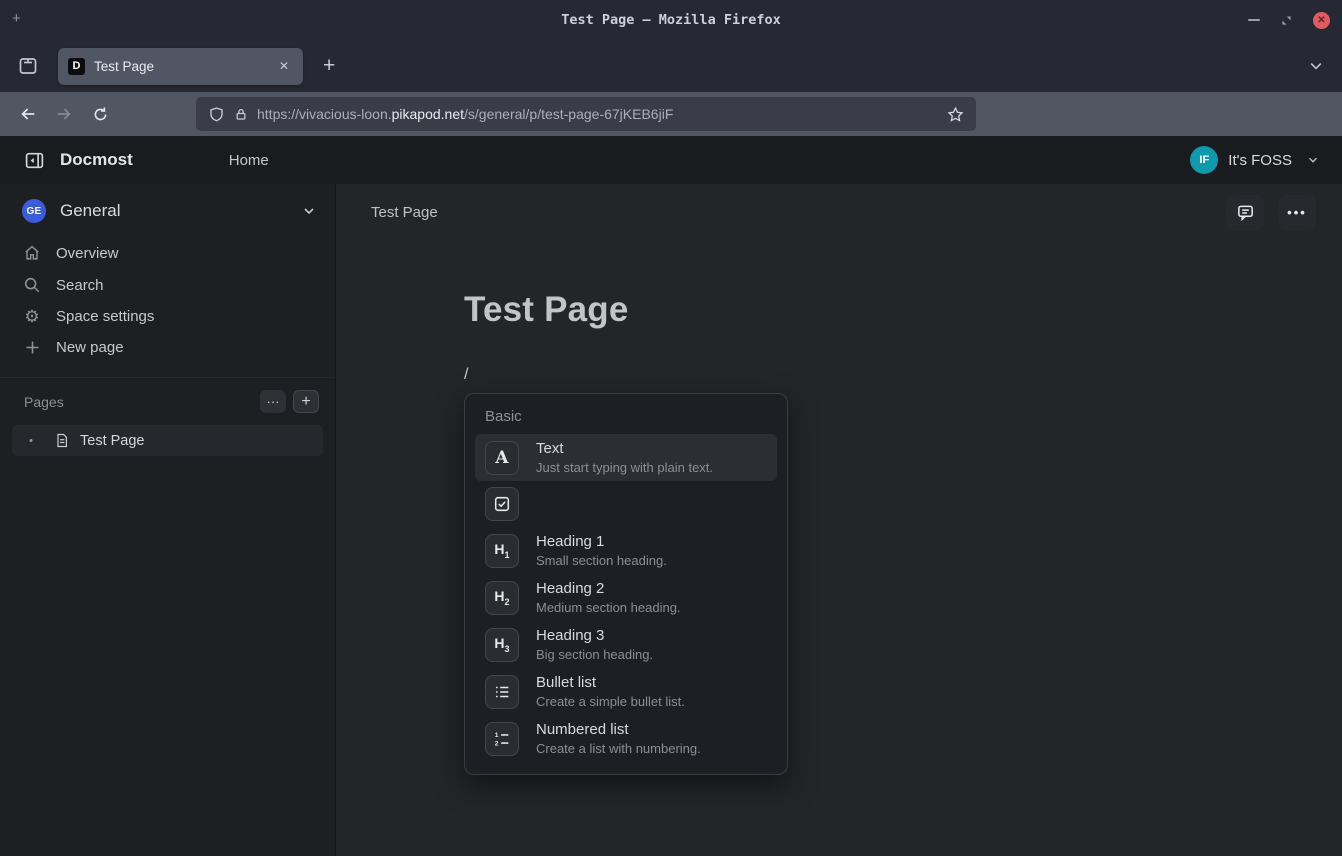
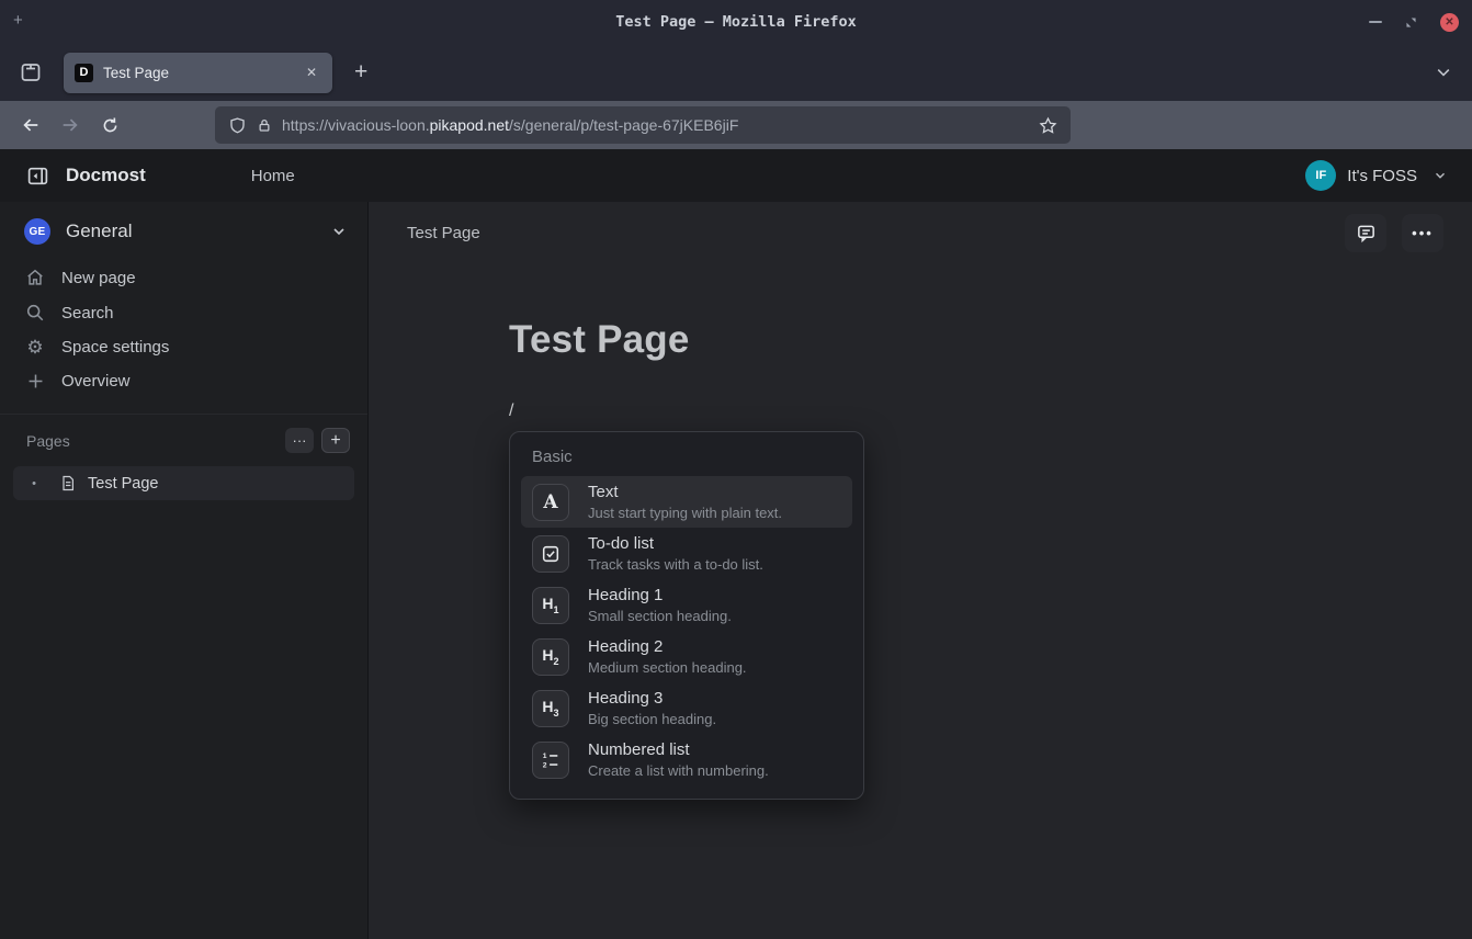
  +
  Test Page — Mozilla Firefox
  ✕
  D
  Test Page
  ✕
  +
  https://vivacious-loon.pikapod.net/s/general/p/test-page-67jKEB6jiF
  Docmost
  Home
  IF
  It's FOSS
  GE
  General
- Overview
+ New page
  Search
  ⚙
  Space settings
- New page
+ Overview
  Pages
  ···
  +
  •
  Test Page
  Test Page
  •••
  Test Page
  /
  Basic
  A
  Text
  Just start typing with plain text.
+ To-do list
+ Track tasks with a to-do list.
  H1
  Heading 1
  Small section heading.
  H2
  Heading 2
  Medium section heading.
  H3
  Heading 3
  Big section heading.
- Bullet list
- Create a simple bullet list.
  Numbered list
  Create a list with numbering.
